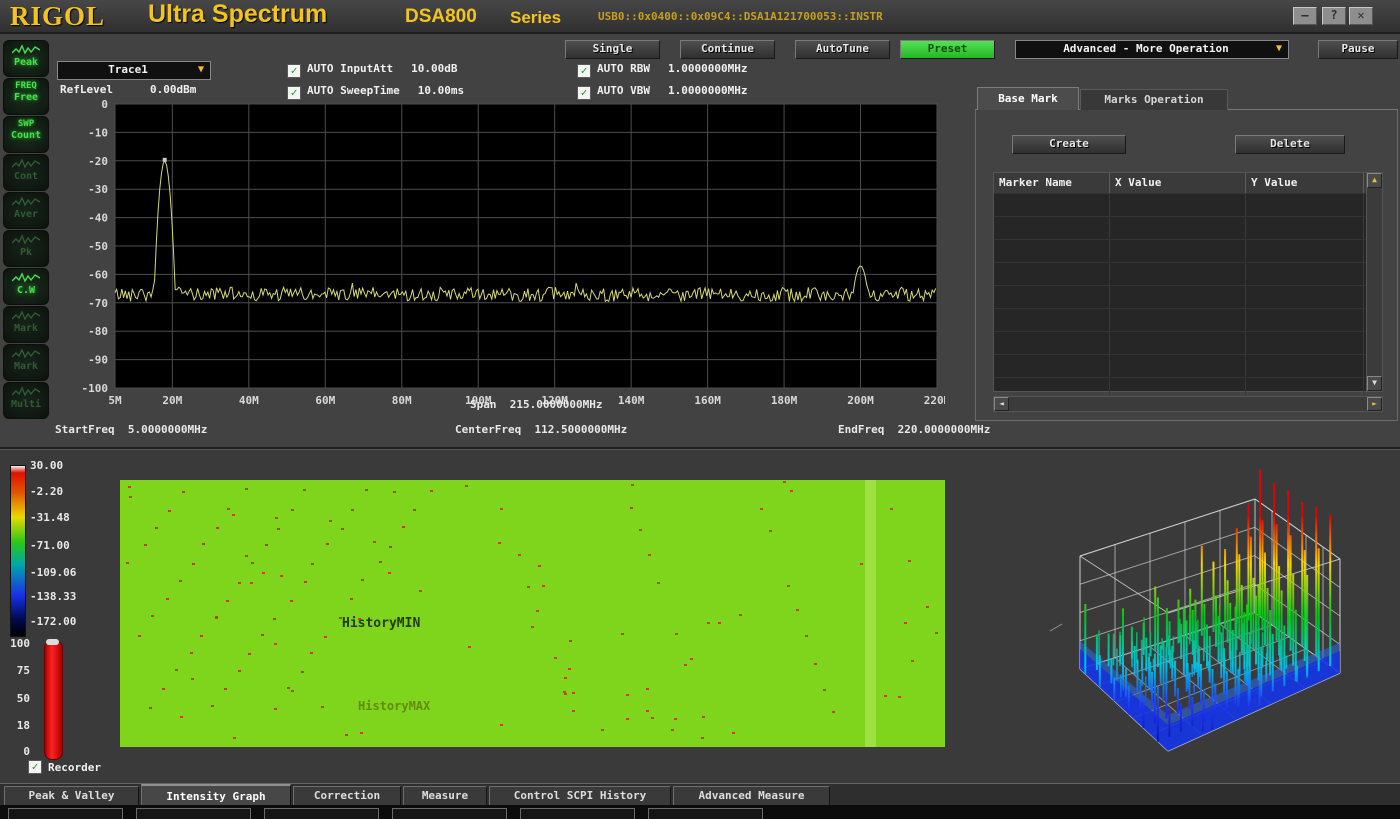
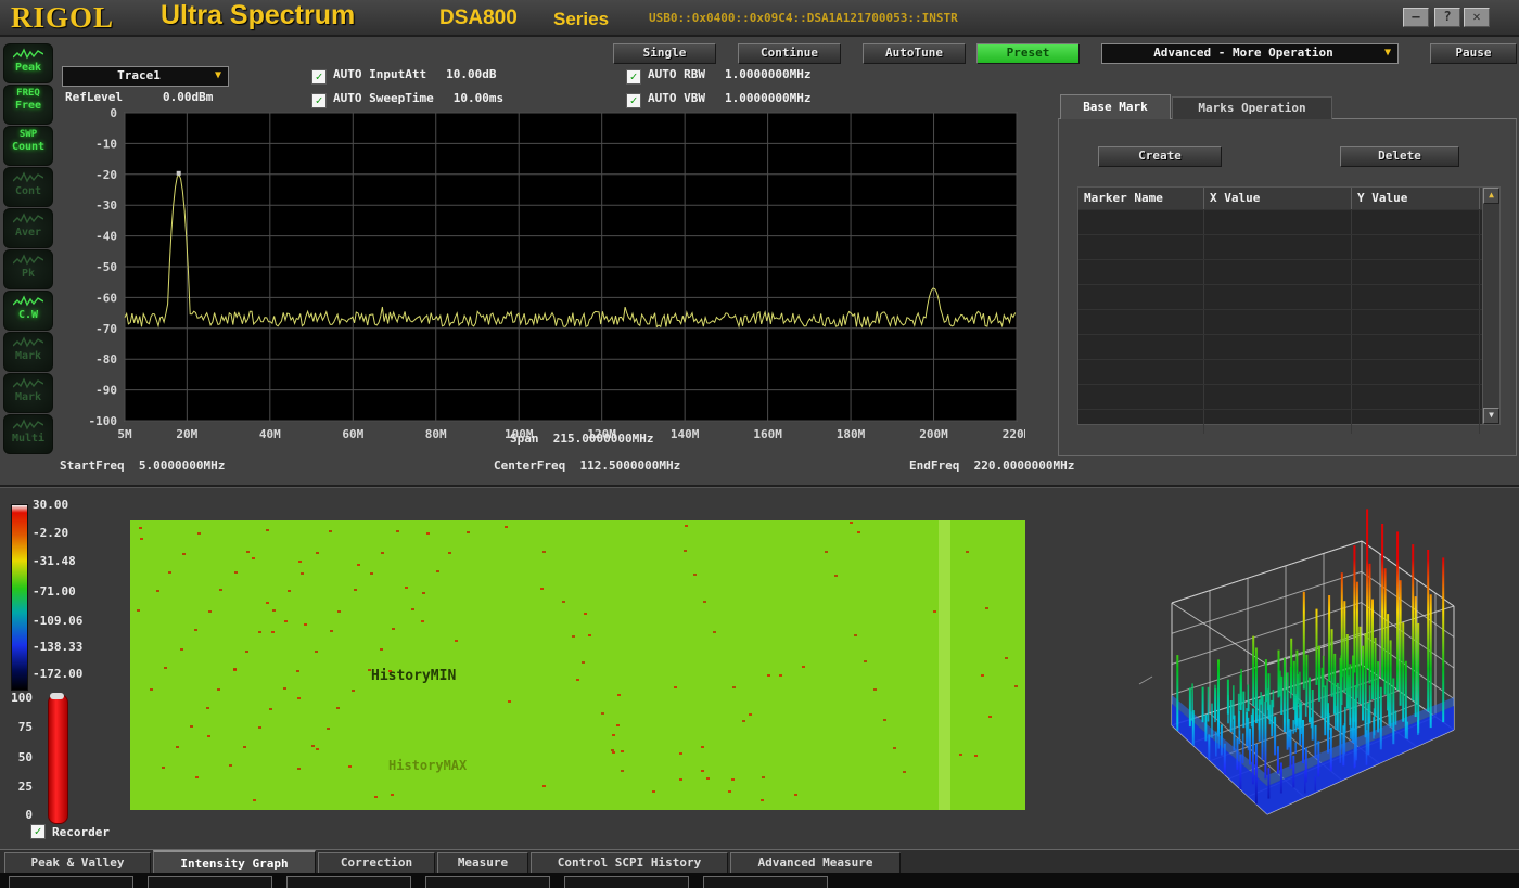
  RIGOL
  Ultra Spectrum
  DSA800
  Series
  USB0::0x0400::0x09C4::DSA1A121700053::INSTR
  —
  ?
  ✕
  Single
  Continue
  AutoTune
  Preset
  ▼
  Advanced - More Operation
  Pause
  Peak
  FREQ
  Free
  SWP
  Count
  Cont
  Aver
  Pk
  C.W
  Mark
  Mark
  Multi
  ▼
  Trace1
  RefLevel
  0.00dBm
  ✓ AUTO InputAtt 10.00dB
  ✓ AUTO SweepTime 10.00ms
  ✓ AUTO RBW 1.0000000MHz
  ✓ AUTO VBW 1.0000000MHz
  0
  -10
  -20
  -30
  -40
  -50
  -60
  -70
  -80
  -90
  -100
  5M
  20M
  40M
  60M
  80M
  100M
  120M
  140M
  160M
  180M
  200M
  220
  Span 215.0000000MHz
  StartFreq 5.0000000MHz
  CenterFreq 112.5000000MHz
  EndFreq 220.0000000MHz
  Base Mark
  Marks Operation
  Create
  Delete
  Marker Name
  X Value
  Y Value
  ▲
  ▼
- ◄
- ►
  30.00
  -2.20
  -31.48
  -71.00
  -109.06
  -138.33
  -172.00
  100
  75
  50
- 18
+ 25
  0
  ✓
  Recorder
  HistoryMIN
  HistoryMAX
  Peak & Valley
  Intensity Graph
  Correction
  Measure
  Control SCPI History
  Advanced Measure
